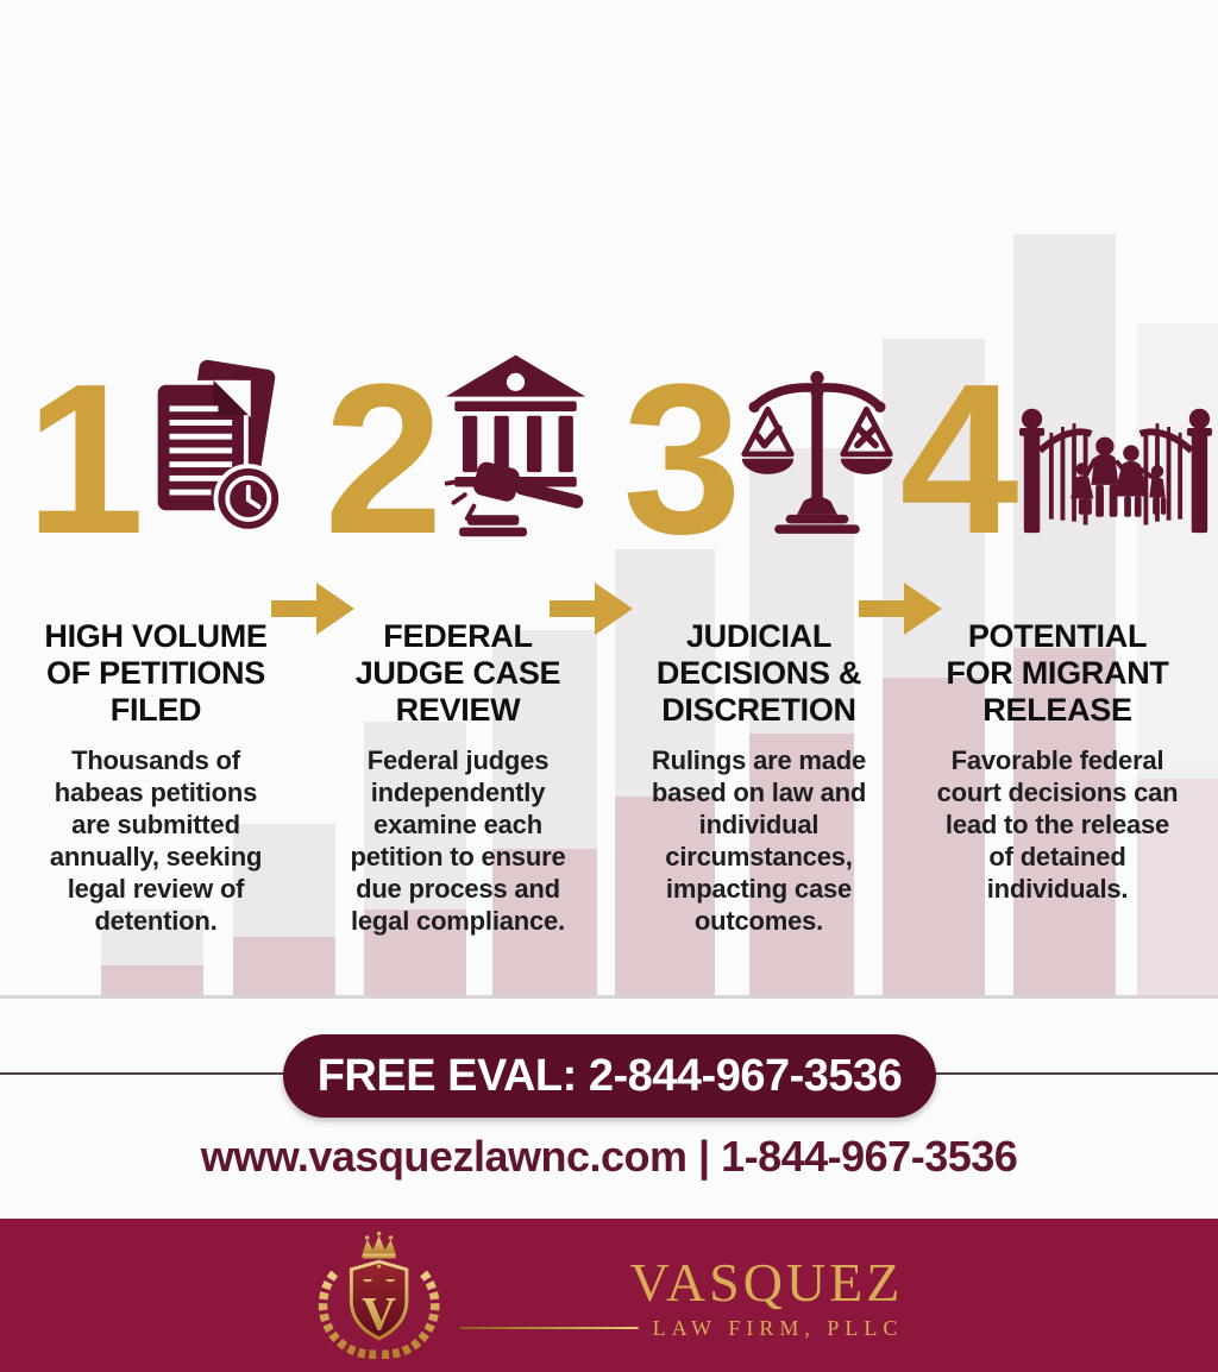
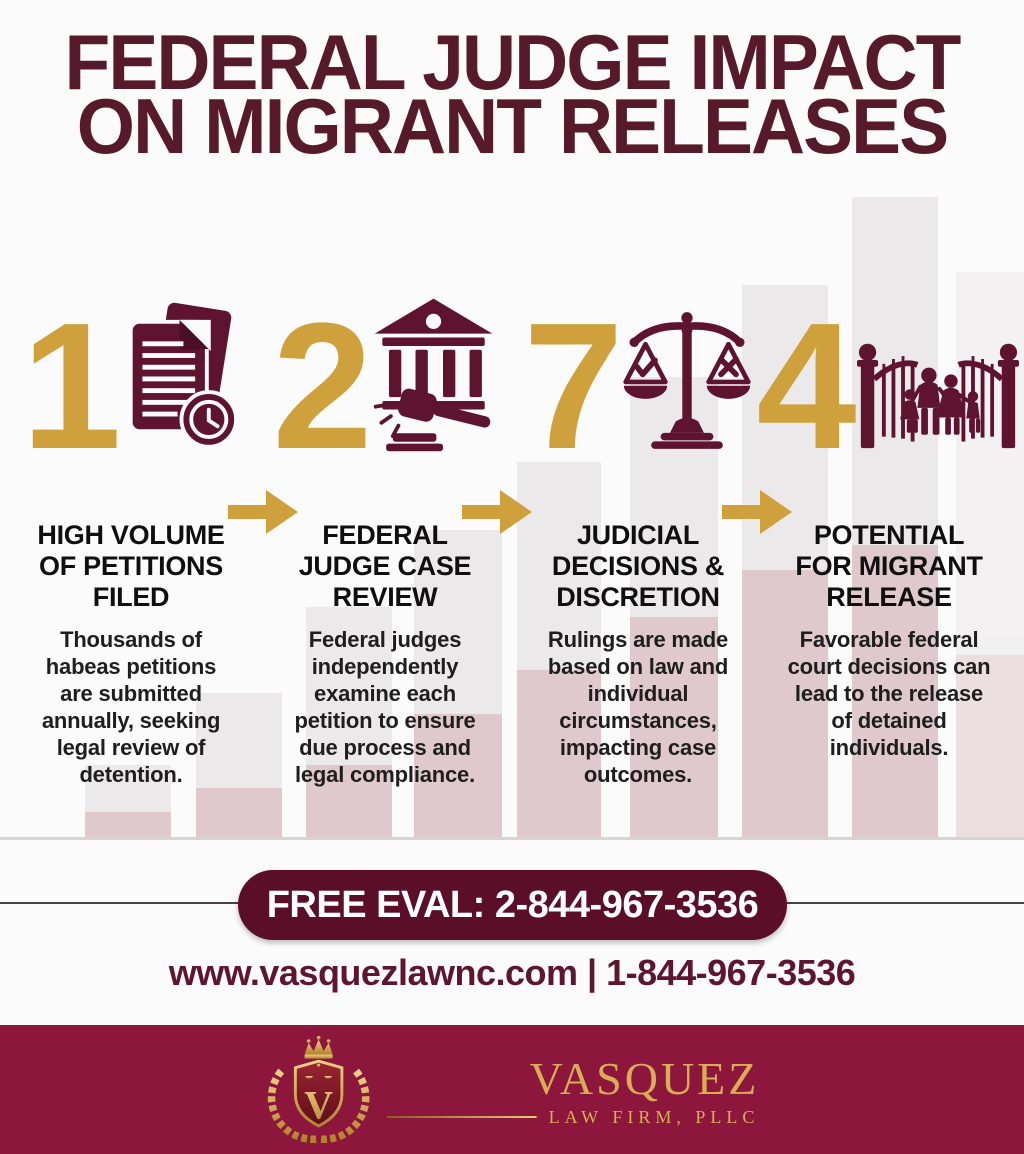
+ FEDERAL JUDGE IMPACT
+ ON MIGRANT RELEASES
  1
  HIGH VOLUME
  OF PETITIONS
  FILED
  Thousands of
  habeas petitions
  are submitted
  annually, seeking
  legal review of
  detention.
  2
  FEDERAL
  JUDGE CASE
  REVIEW
  Federal judges
  independently
  examine each
  petition to ensure
  due process and
  legal compliance.
- 3
+ 7
  JUDICIAL
  DECISIONS &
  DISCRETION
  Rulings are made
  based on law and
  individual
  circumstances,
  impacting case
  outcomes.
  4
  POTENTIAL
  FOR MIGRANT
  RELEASE
  Favorable federal
  court decisions can
  lead to the release
  of detained
  individuals.
  FREE EVAL: 2-844-967-3536
  www.vasquezlawnc.com | 1-844-967-3536
  V
  VASQUEZ
  LAW FIRM, PLLC
